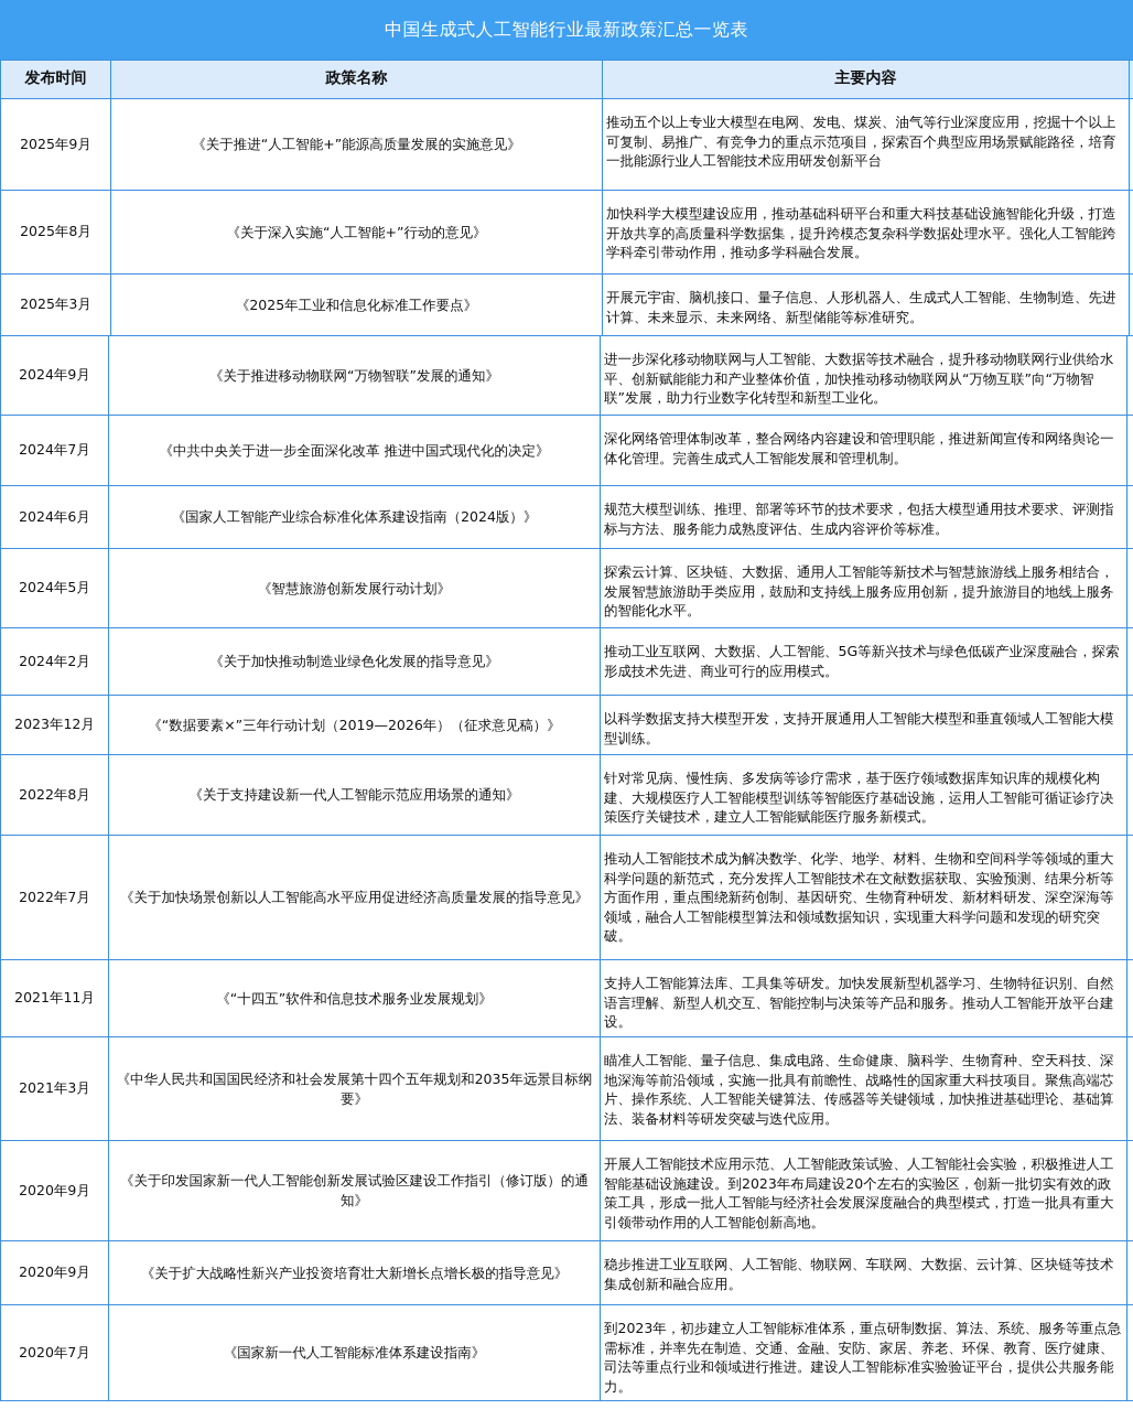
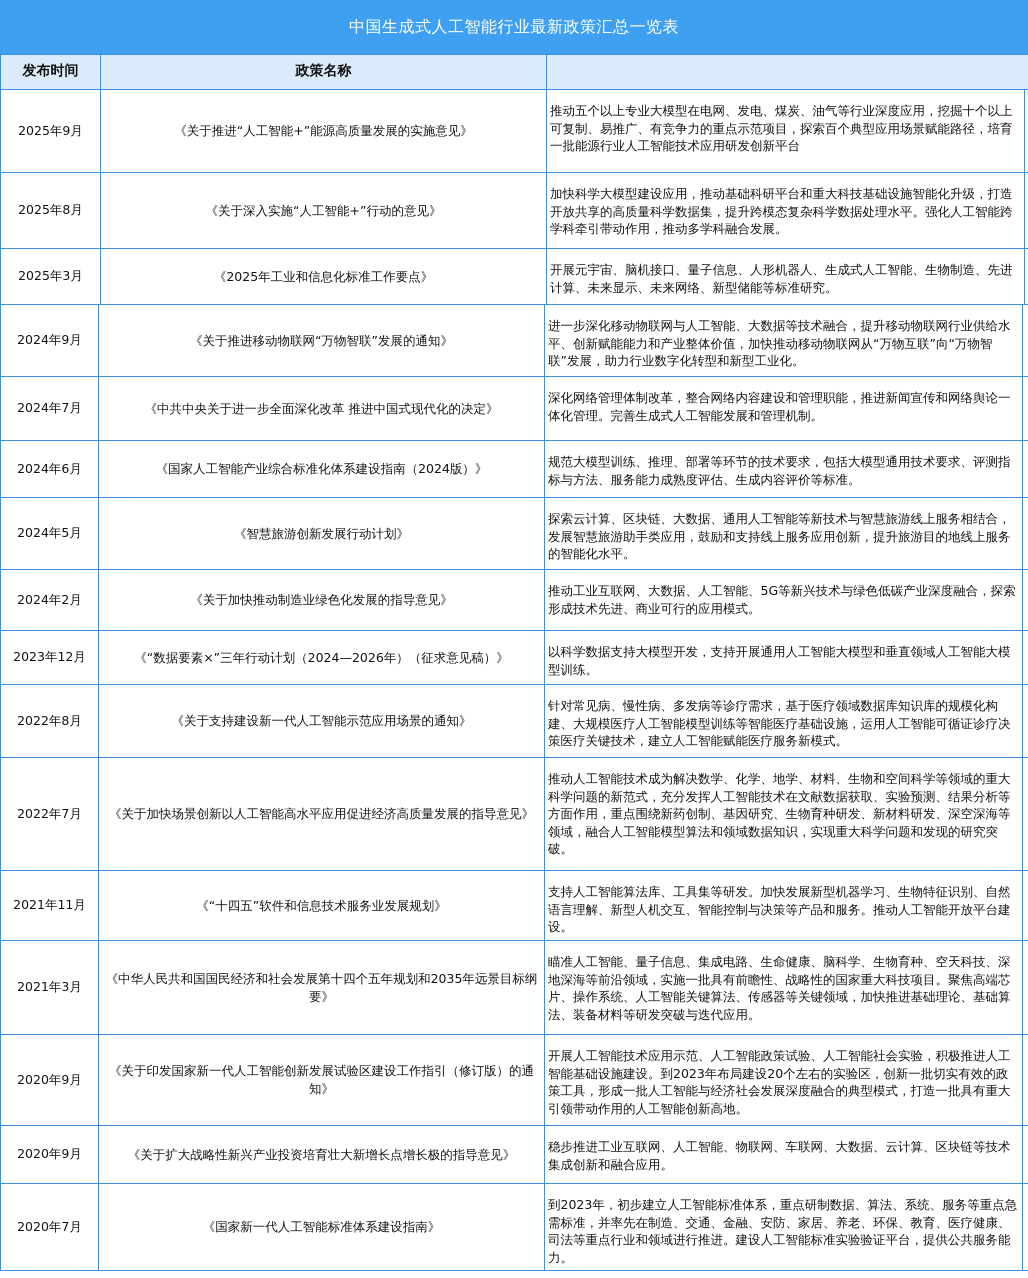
  中国生成式人工智能行业最新政策汇总一览表
  发布时间
  政策名称
- 主要内容
  2025年9月
  《关于推进“人工智能+”能源高质量发展的实施意见》
  推动五个以上专业大模型在电网、发电、煤炭、油气等行业深度应用，挖掘十个以上可复制、易推广、有竞争力的重点示范项目，探索百个典型应用场景赋能路径，培育一批能源行业人工智能技术应用研发创新平台
  2025年8月
  《关于深入实施“人工智能+”行动的意见》
  加快科学大模型建设应用，推动基础科研平台和重大科技基础设施智能化升级，打造开放共享的高质量科学数据集，提升跨模态复杂科学数据处理水平。强化人工智能跨学科牵引带动作用，推动多学科融合发展。
  2025年3月
  《2025年工业和信息化标准工作要点》
  开展元宇宙、脑机接口、量子信息、人形机器人、生成式人工智能、生物制造、先进计算、未来显示、未来网络、新型储能等标准研究。
  2024年9月
  《关于推进移动物联网“万物智联”发展的通知》
  进一步深化移动物联网与人工智能、大数据等技术融合，提升移动物联网行业供给水平、创新赋能能力和产业整体价值，加快推动移动物联网从“万物互联”向“万物智联”发展，助力行业数字化转型和新型工业化。
  2024年7月
  《中共中央关于进一步全面深化改革 推进中国式现代化的决定》
  深化网络管理体制改革，整合网络内容建设和管理职能，推进新闻宣传和网络舆论一体化管理。完善生成式人工智能发展和管理机制。
  2024年6月
  《国家人工智能产业综合标准化体系建设指南（2024版）》
  规范大模型训练、推理、部署等环节的技术要求，包括大模型通用技术要求、评测指标与方法、服务能力成熟度评估、生成内容评价等标准。
  2024年5月
  《智慧旅游创新发展行动计划》
  探索云计算、区块链、大数据、通用人工智能等新技术与智慧旅游线上服务相结合，发展智慧旅游助手类应用，鼓励和支持线上服务应用创新，提升旅游目的地线上服务的智能化水平。
  2024年2月
  《关于加快推动制造业绿色化发展的指导意见》
  推动工业互联网、大数据、人工智能、5G等新兴技术与绿色低碳产业深度融合，探索形成技术先进、商业可行的应用模式。
  2023年12月
- 《“数据要素×”三年行动计划（2019—2026年）（征求意见稿）》
+ 《“数据要素×”三年行动计划（2024—2026年）（征求意见稿）》
  以科学数据支持大模型开发，支持开展通用人工智能大模型和垂直领域人工智能大模型训练。
  2022年8月
  《关于支持建设新一代人工智能示范应用场景的通知》
  针对常见病、慢性病、多发病等诊疗需求，基于医疗领域数据库知识库的规模化构建、大规模医疗人工智能模型训练等智能医疗基础设施，运用人工智能可循证诊疗决策医疗关键技术，建立人工智能赋能医疗服务新模式。
  2022年7月
  《关于加快场景创新以人工智能高水平应用促进经济高质量发展的指导意见》
  推动人工智能技术成为解决数学、化学、地学、材料、生物和空间科学等领域的重大科学问题的新范式，充分发挥人工智能技术在文献数据获取、实验预测、结果分析等方面作用，重点围绕新药创制、基因研究、生物育种研发、新材料研发、深空深海等领域，融合人工智能模型算法和领域数据知识，实现重大科学问题和发现的研究突破。
  2021年11月
  《“十四五”软件和信息技术服务业发展规划》
  支持人工智能算法库、工具集等研发。加快发展新型机器学习、生物特征识别、自然语言理解、新型人机交互、智能控制与决策等产品和服务。推动人工智能开放平台建设。
  2021年3月
  《中华人民共和国国民经济和社会发展第十四个五年规划和2035年远景目标纲要》
  瞄准人工智能、量子信息、集成电路、生命健康、脑科学、生物育种、空天科技、深地深海等前沿领域，实施一批具有前瞻性、战略性的国家重大科技项目。聚焦高端芯片、操作系统、人工智能关键算法、传感器等关键领域，加快推进基础理论、基础算法、装备材料等研发突破与迭代应用。
  2020年9月
  《关于印发国家新一代人工智能创新发展试验区建设工作指引（修订版）的通知》
  开展人工智能技术应用示范、人工智能政策试验、人工智能社会实验，积极推进人工智能基础设施建设。到2023年布局建设20个左右的实验区，创新一批切实有效的政策工具，形成一批人工智能与经济社会发展深度融合的典型模式，打造一批具有重大引领带动作用的人工智能创新高地。
  2020年9月
  《关于扩大战略性新兴产业投资培育壮大新增长点增长极的指导意见》
  稳步推进工业互联网、人工智能、物联网、车联网、大数据、云计算、区块链等技术集成创新和融合应用。
  2020年7月
  《国家新一代人工智能标准体系建设指南》
  到2023年，初步建立人工智能标准体系，重点研制数据、算法、系统、服务等重点急需标准，并率先在制造、交通、金融、安防、家居、养老、环保、教育、医疗健康、司法等重点行业和领域进行推进。建设人工智能标准实验验证平台，提供公共服务能力。
